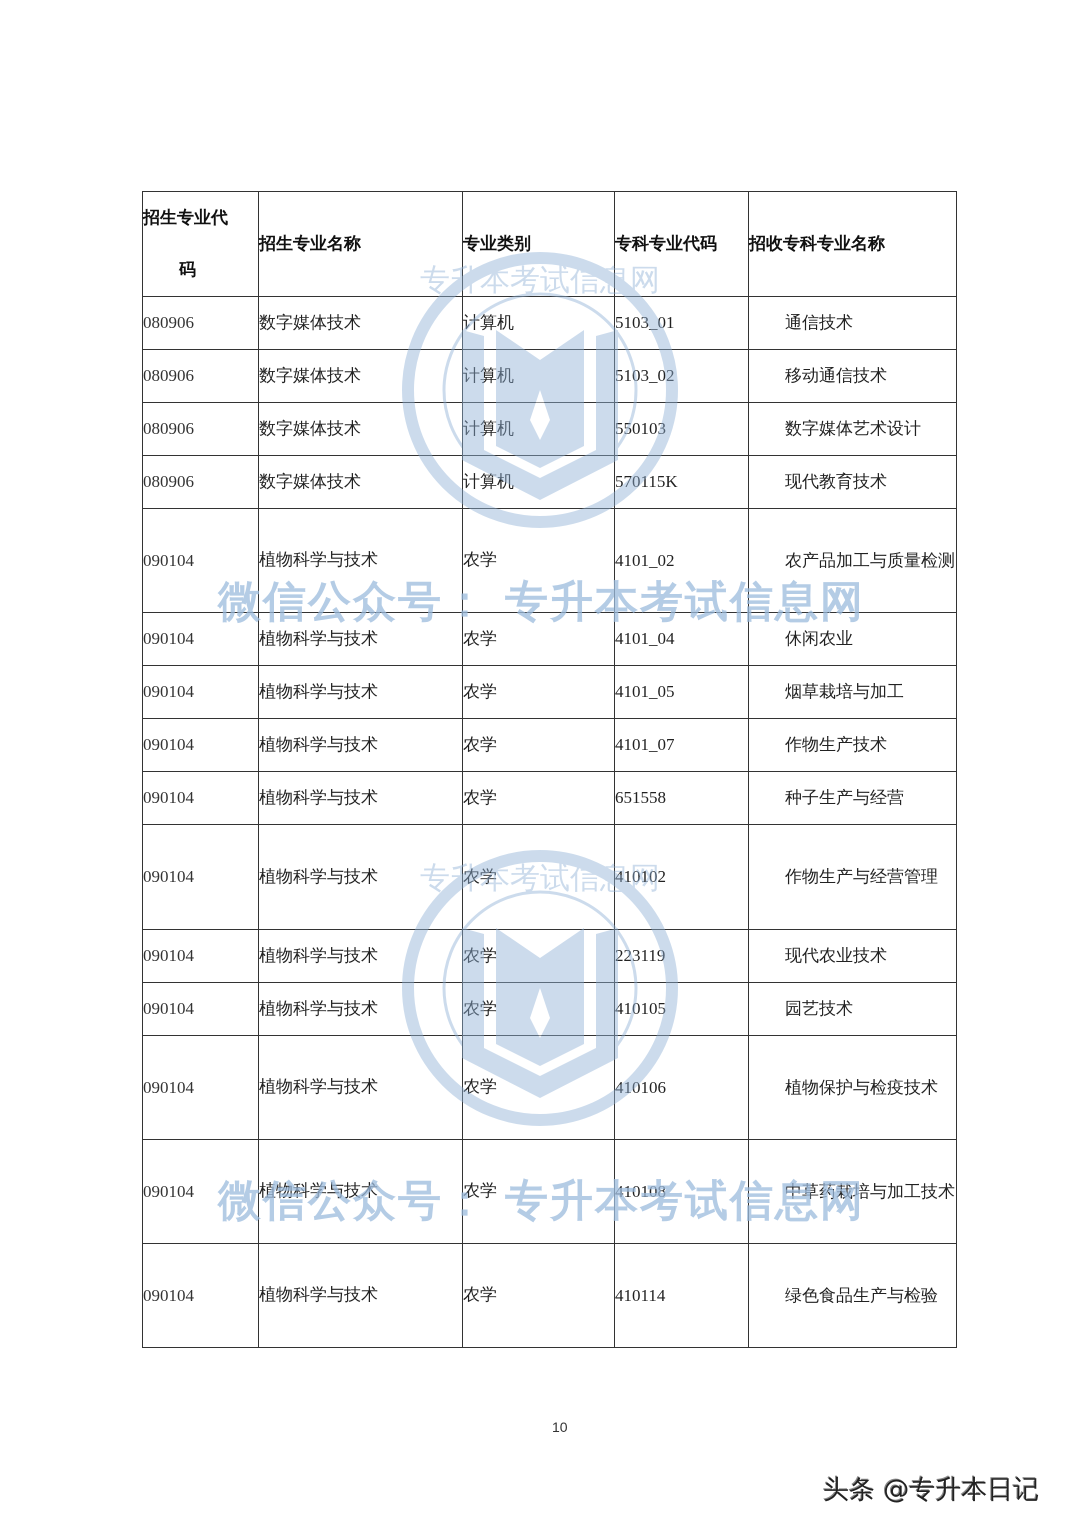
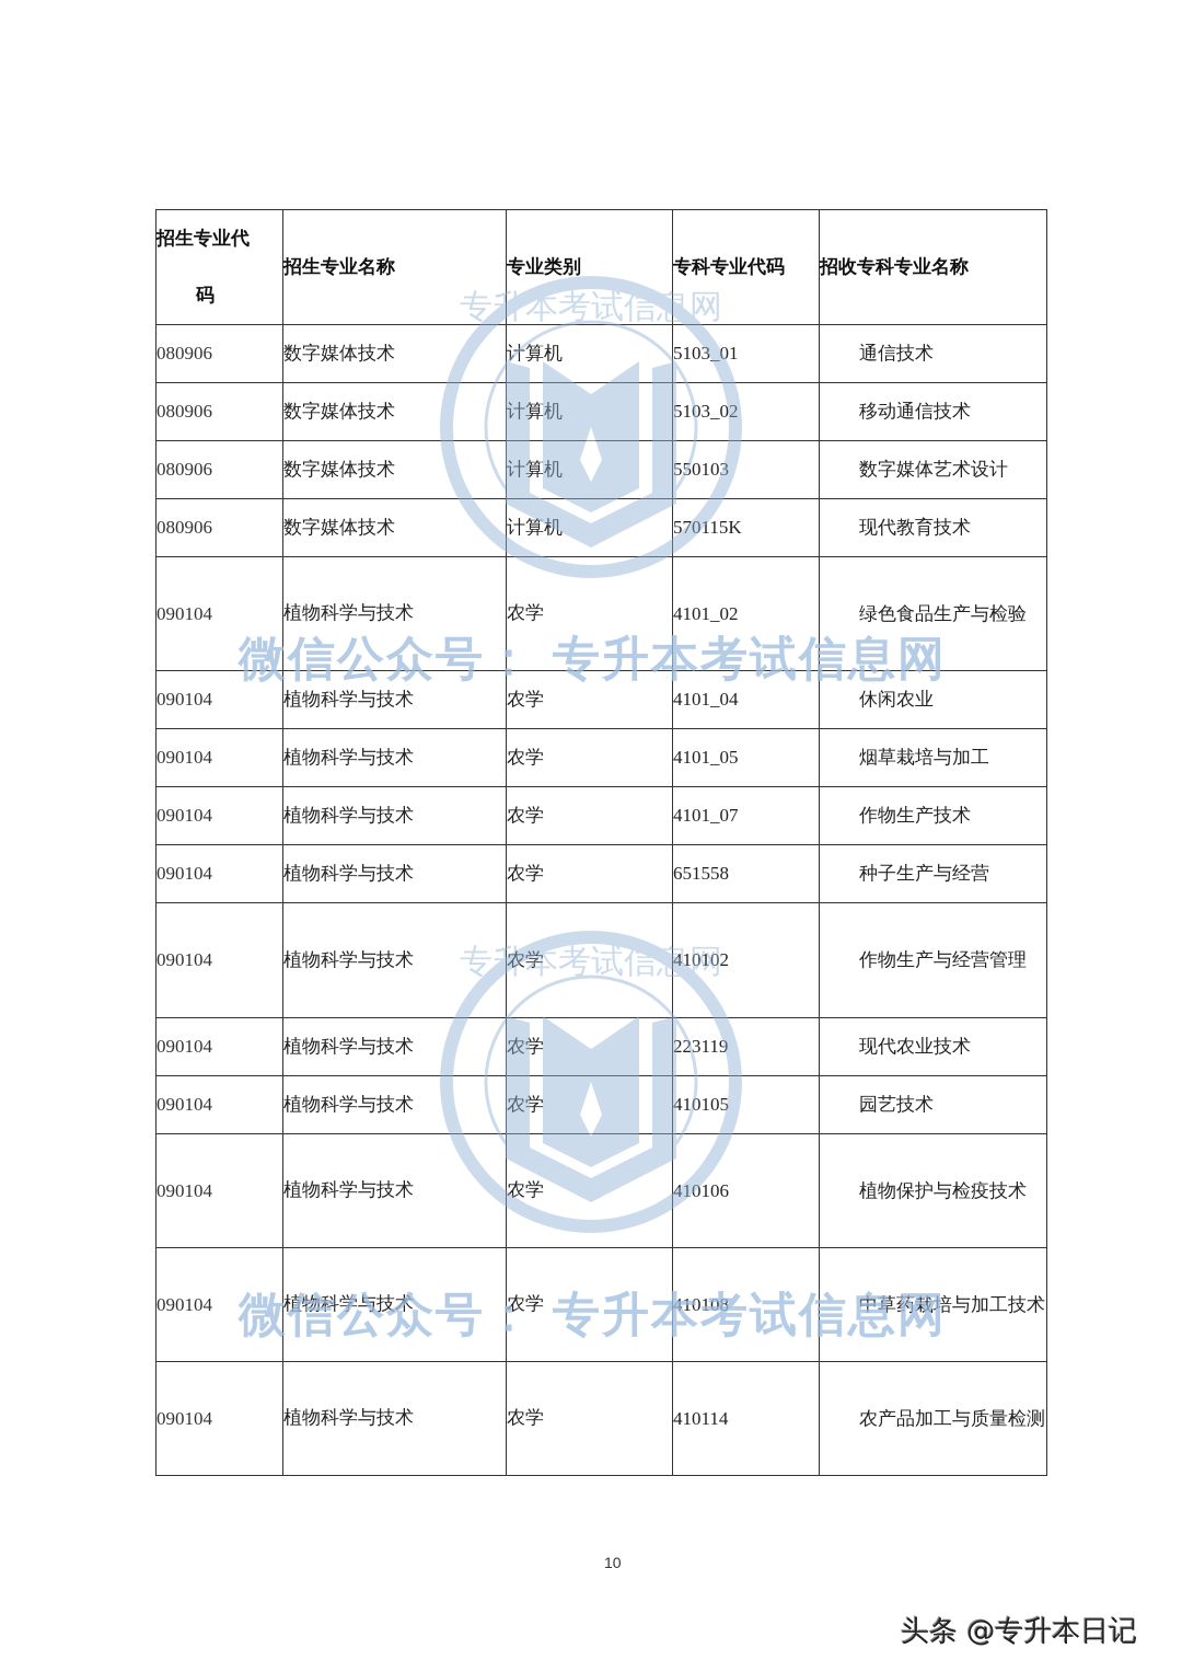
  招生专业代码	招生专业名称	专业类别	专科专业代码	招收专科专业名称
  080906	数字媒体技术	计算机	5103_01	通信技术
  080906	数字媒体技术	计算机	5103_02	移动通信技术
  080906	数字媒体技术	计算机	550103	数字媒体艺术设计
  080906	数字媒体技术	计算机	570115K	现代教育技术
- 090104	植物科学与技术	农学	4101_02	农产品加工与质量检测
+ 090104	植物科学与技术	农学	4101_02	绿色食品生产与检验
  090104	植物科学与技术	农学	4101_04	休闲农业
  090104	植物科学与技术	农学	4101_05	烟草栽培与加工
  090104	植物科学与技术	农学	4101_07	作物生产技术
  090104	植物科学与技术	农学	651558	种子生产与经营
  090104	植物科学与技术	农学	410102	作物生产与经营管理
  090104	植物科学与技术	农学	223119	现代农业技术
  090104	植物科学与技术	农学	410105	园艺技术
  090104	植物科学与技术	农学	410106	植物保护与检疫技术
  090104	植物科学与技术	农学	410108	中草药栽培与加工技术
- 090104	植物科学与技术	农学	410114	绿色食品生产与检验
+ 090104	植物科学与技术	农学	410114	农产品加工与质量检测
  专升本考试信息网
  专升本考试信息网
  微信公众号： 专升本考试信息网
  微信公众号： 专升本考试信息网
  10
  头条 @专升本日记
